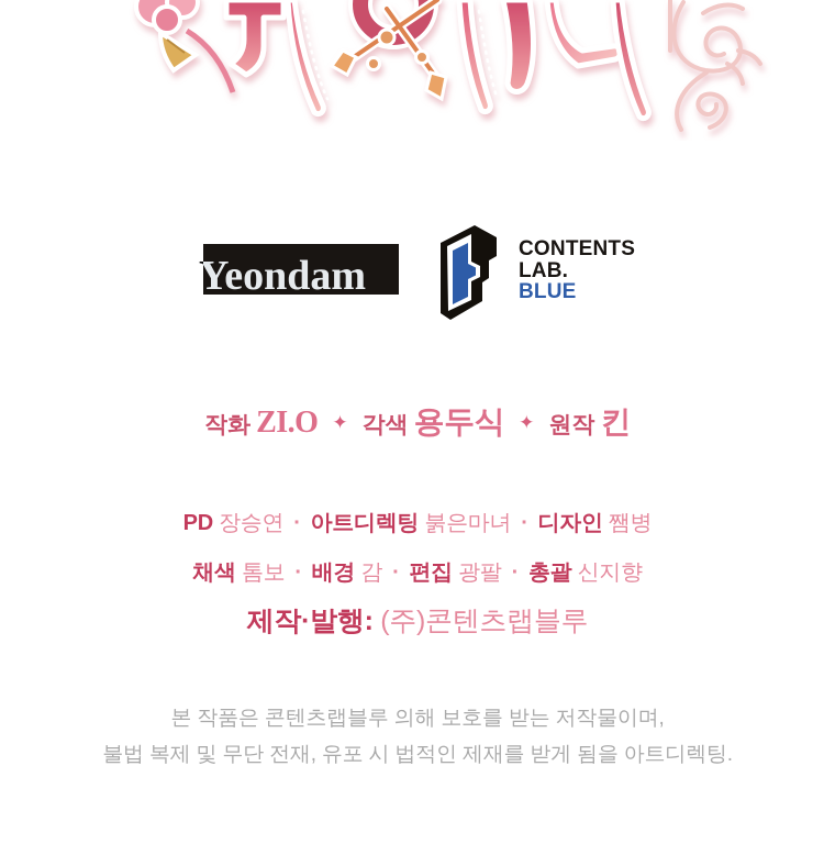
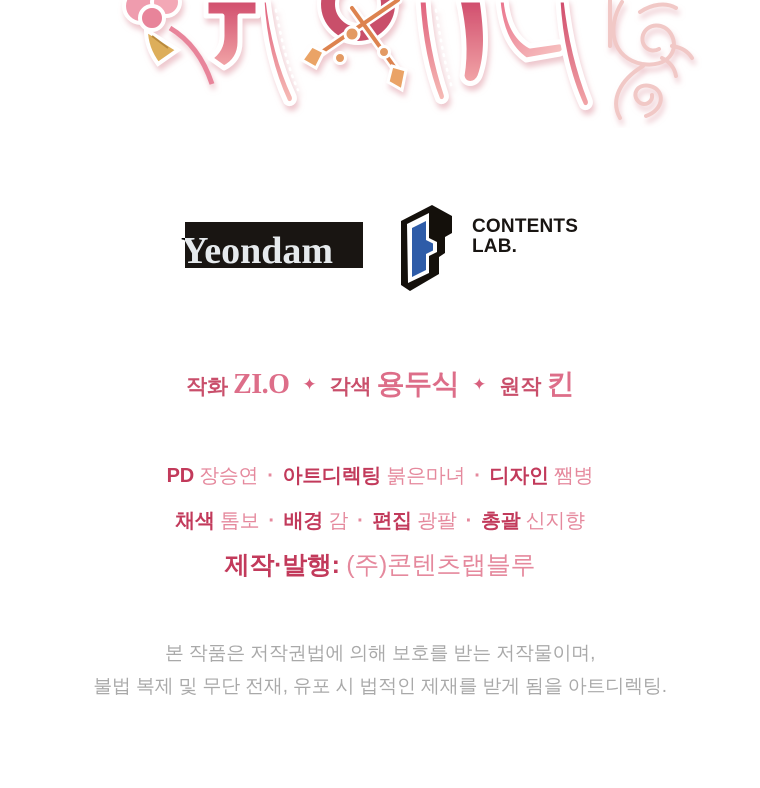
  Yeondam
  CONTENTS
  LAB.
- BLUE
  작화 ZI.O ✦ 각색 용두식 ✦ 원작 킨
  PD 장승연 · 아트디렉팅 붉은마녀 · 디자인 쨈병
  채색 톰보 · 배경 감 · 편집 광팔 · 총괄 신지향
  제작·발행: (주)콘텐츠랩블루
- 본 작품은 콘텐츠랩블루 의해 보호를 받는 저작물이며,
+ 본 작품은 저작권법에 의해 보호를 받는 저작물이며,
  불법 복제 및 무단 전재, 유포 시 법적인 제재를 받게 됨을 아트디렉팅.
